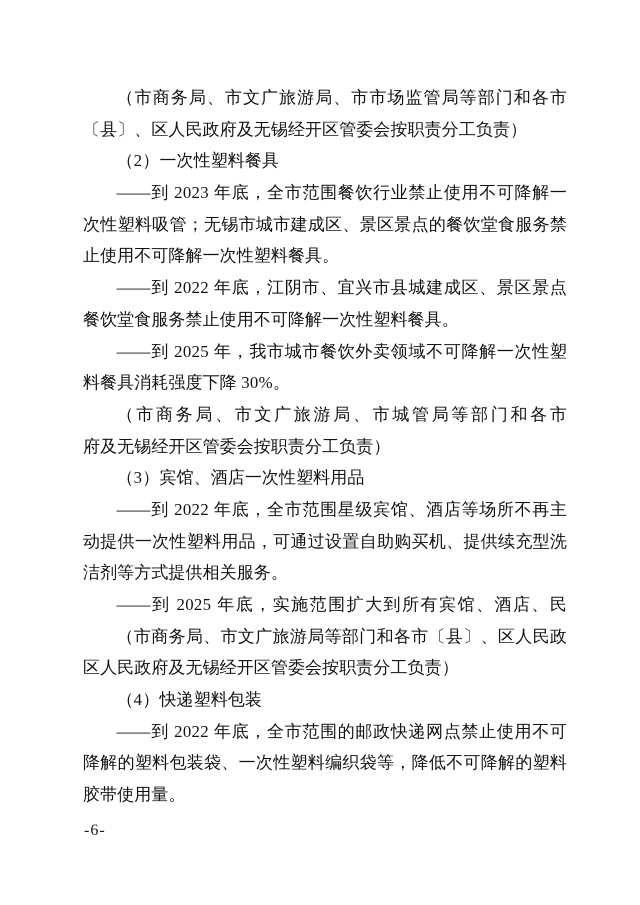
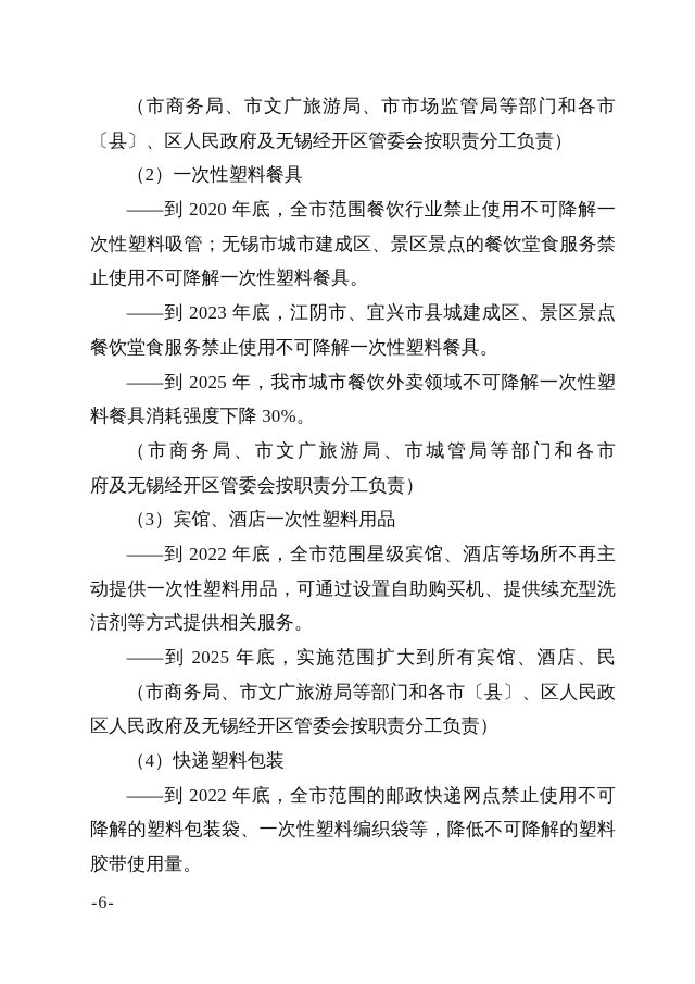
  （市商务局、市文广旅游局、市市场监管局等部门和各市
  〔县〕、区人民政府及无锡经开区管委会按职责分工负责）
  （2）一次性塑料餐具
- ——到 2023 年底，全市范围餐饮行业禁止使用不可降解一
+ ——到 2020 年底，全市范围餐饮行业禁止使用不可降解一
  次性塑料吸管；无锡市城市建成区、景区景点的餐饮堂食服务禁
  止使用不可降解一次性塑料餐具。
- ——到 2022 年底，江阴市、宜兴市县城建成区、景区景点
+ ——到 2023 年底，江阴市、宜兴市县城建成区、景区景点
  餐饮堂食服务禁止使用不可降解一次性塑料餐具。
  ——到 2025 年，我市城市餐饮外卖领域不可降解一次性塑
  料餐具消耗强度下降 30%。
  （市商务局、市文广旅游局、市城管局等部门和各市
  府及无锡经开区管委会按职责分工负责）
  （3）宾馆、酒店一次性塑料用品
  ——到 2022 年底，全市范围星级宾馆、酒店等场所不再主
  动提供一次性塑料用品，可通过设置自助购买机、提供续充型洗
  洁剂等方式提供相关服务。
  ——到 2025 年底，实施范围扩大到所有宾馆、酒店、民
  （市商务局、市文广旅游局等部门和各市〔县〕、区人民政
  区人民政府及无锡经开区管委会按职责分工负责）
  （4）快递塑料包装
  ——到 2022 年底，全市范围的邮政快递网点禁止使用不可
  降解的塑料包装袋、一次性塑料编织袋等，降低不可降解的塑料
  胶带使用量。
  -6-
